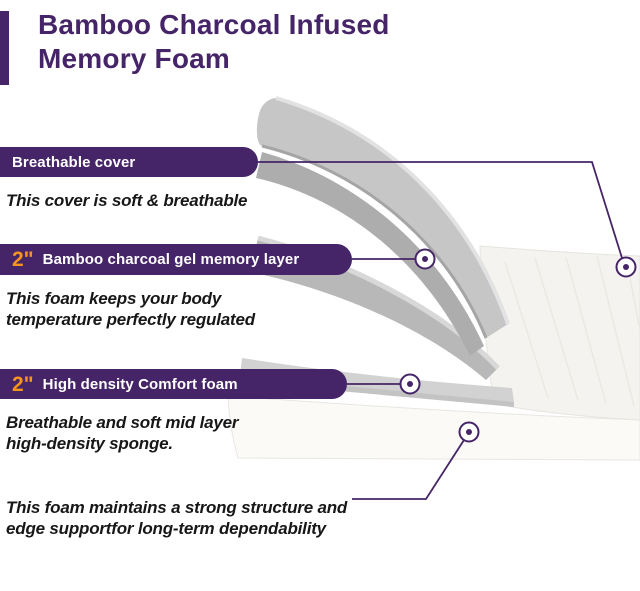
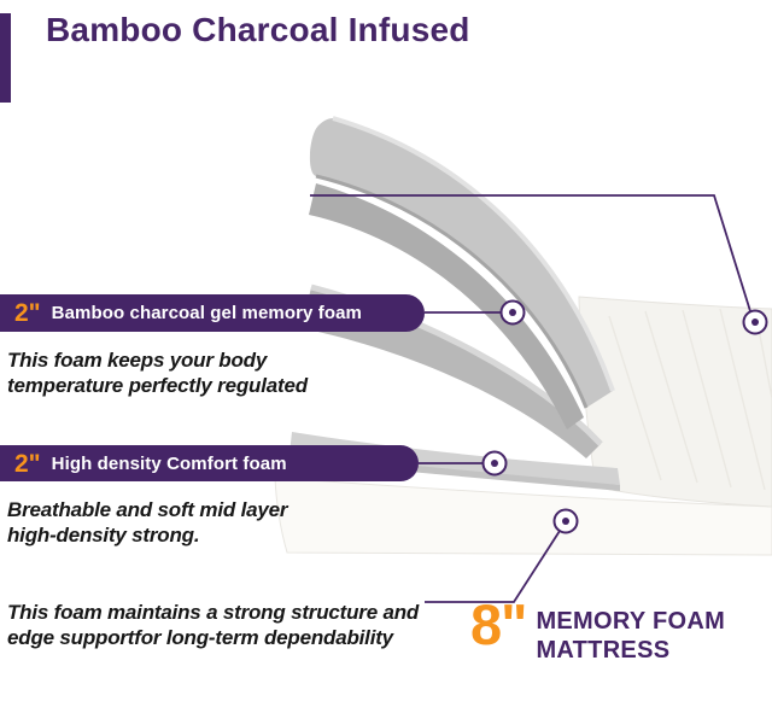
  Bamboo Charcoal Infused
- Memory Foam
- Breathable cover
- This cover is soft & breathable
  2"
- Bamboo charcoal gel memory layer
+ Bamboo charcoal gel memory foam
  This foam keeps your body temperature perfectly regulated
  2"
  High density Comfort foam
- Breathable and soft mid layer high-density sponge.
+ Breathable and soft mid layer high-density strong.
  This foam maintains a strong structure and edge supportfor long-term dependability
+ 8"
+ MEMORY FOAM
+ MATTRESS
